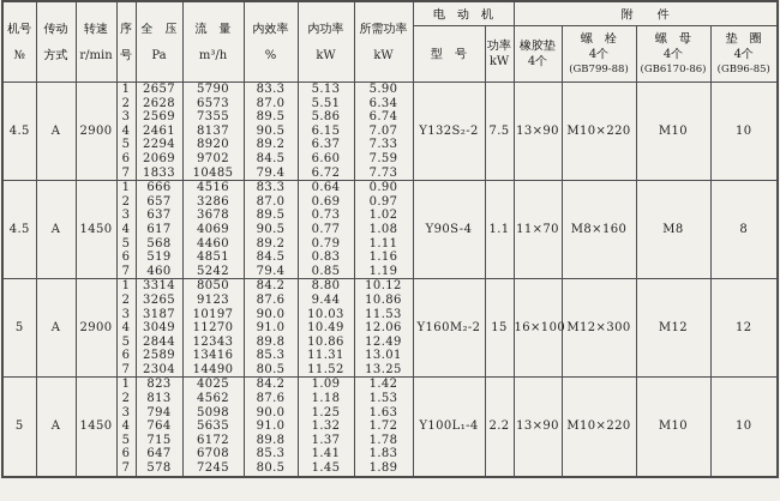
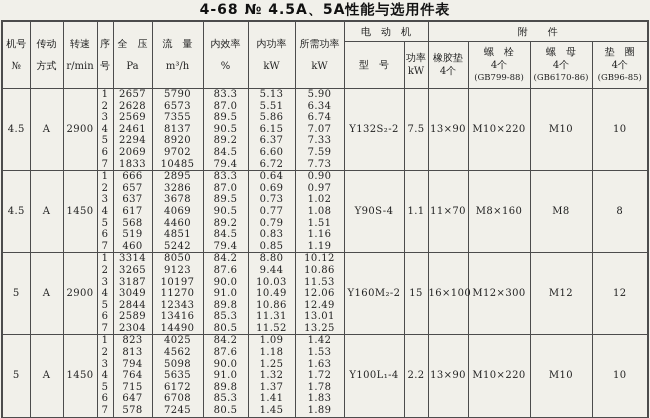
+ 4-68 № 4.5A、5A性能与选用件表
  机号 №	传动 方式	转速 r/min	序 号	全 压 Pa	流 量 m³/h	内效率 %	内功率 kW	所需功率 kW	电 动 机	附 件
  型 号	功率 kW	橡胶垫 4个	螺 栓 4个 (GB799-88)	螺 母 4个 (GB6170-86)	垫 圈 4个 (GB96-85)
  4.5	A	2900	1	2657	5790	83.3	5.13	5.90	Y132S₂-2	7.5	13×90	M10×220	M10	10
  2	2628	6573	87.0	5.51	6.34
  3	2569	7355	89.5	5.86	6.74
  4	2461	8137	90.5	6.15	7.07
  5	2294	8920	89.2	6.37	7.33
  6	2069	9702	84.5	6.60	7.59
  7	1833	10485	79.4	6.72	7.73
- 4.5	A	1450	1	666	4516	83.3	0.64	0.90	Y90S-4	1.1	11×70	M8×160	M8	8
+ 4.5	A	1450	1	666	2895	83.3	0.64	0.90	Y90S-4	1.1	11×70	M8×160	M8	8
  2	657	3286	87.0	0.69	0.97
  3	637	3678	89.5	0.73	1.02
  4	617	4069	90.5	0.77	1.08
- 5	568	4460	89.2	0.79	1.11
+ 5	568	4460	89.2	0.79	1.51
  6	519	4851	84.5	0.83	1.16
  7	460	5242	79.4	0.85	1.19
  5	A	2900	1	3314	8050	84.2	8.80	10.12	Y160M₂-2	15	16×100	M12×300	M12	12
  2	3265	9123	87.6	9.44	10.86
  3	3187	10197	90.0	10.03	11.53
  4	3049	11270	91.0	10.49	12.06
  5	2844	12343	89.8	10.86	12.49
  6	2589	13416	85.3	11.31	13.01
  7	2304	14490	80.5	11.52	13.25
  5	A	1450	1	823	4025	84.2	1.09	1.42	Y100L₁-4	2.2	13×90	M10×220	M10	10
  2	813	4562	87.6	1.18	1.53
  3	794	5098	90.0	1.25	1.63
  4	764	5635	91.0	1.32	1.72
  5	715	6172	89.8	1.37	1.78
  6	647	6708	85.3	1.41	1.83
  7	578	7245	80.5	1.45	1.89
